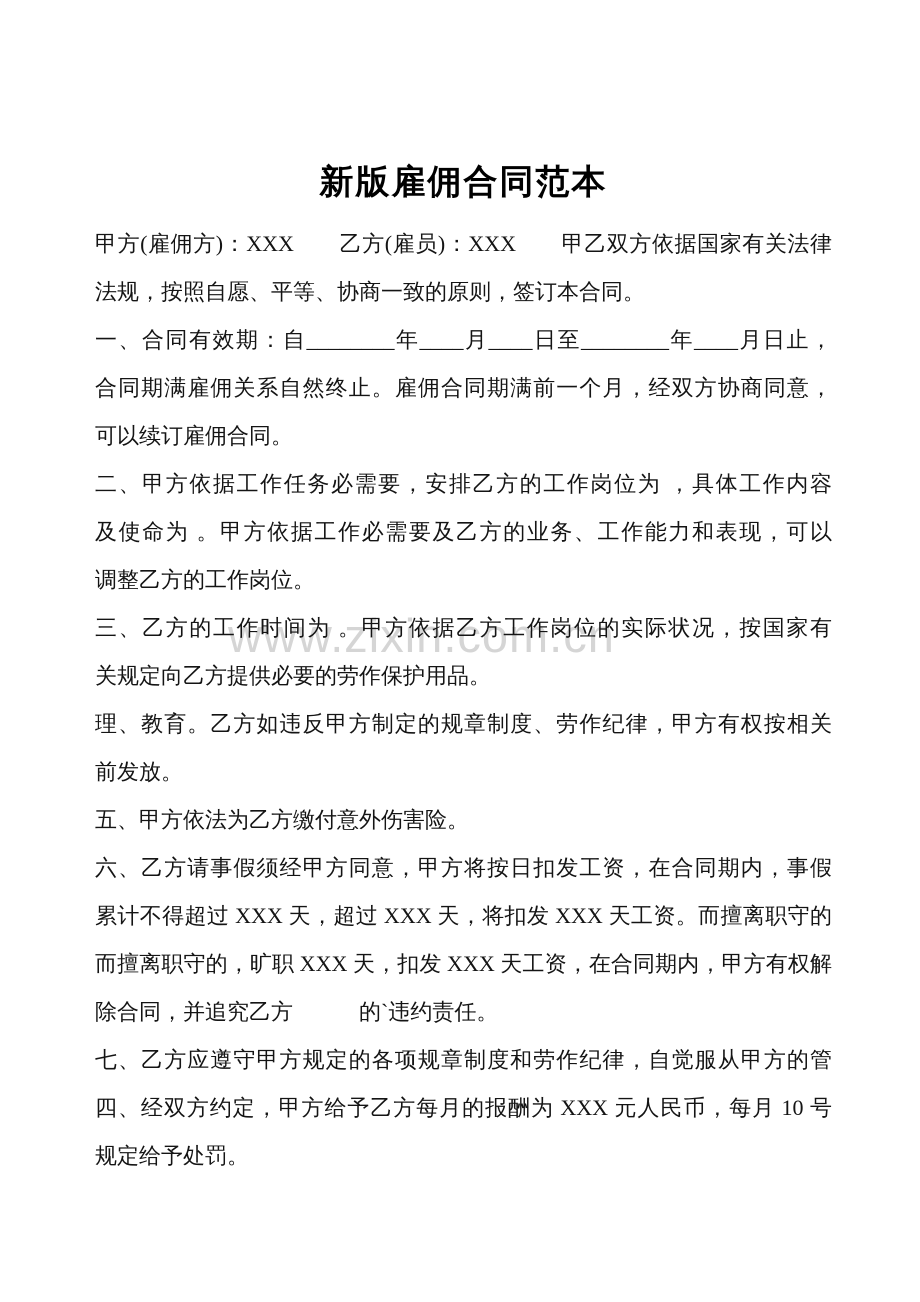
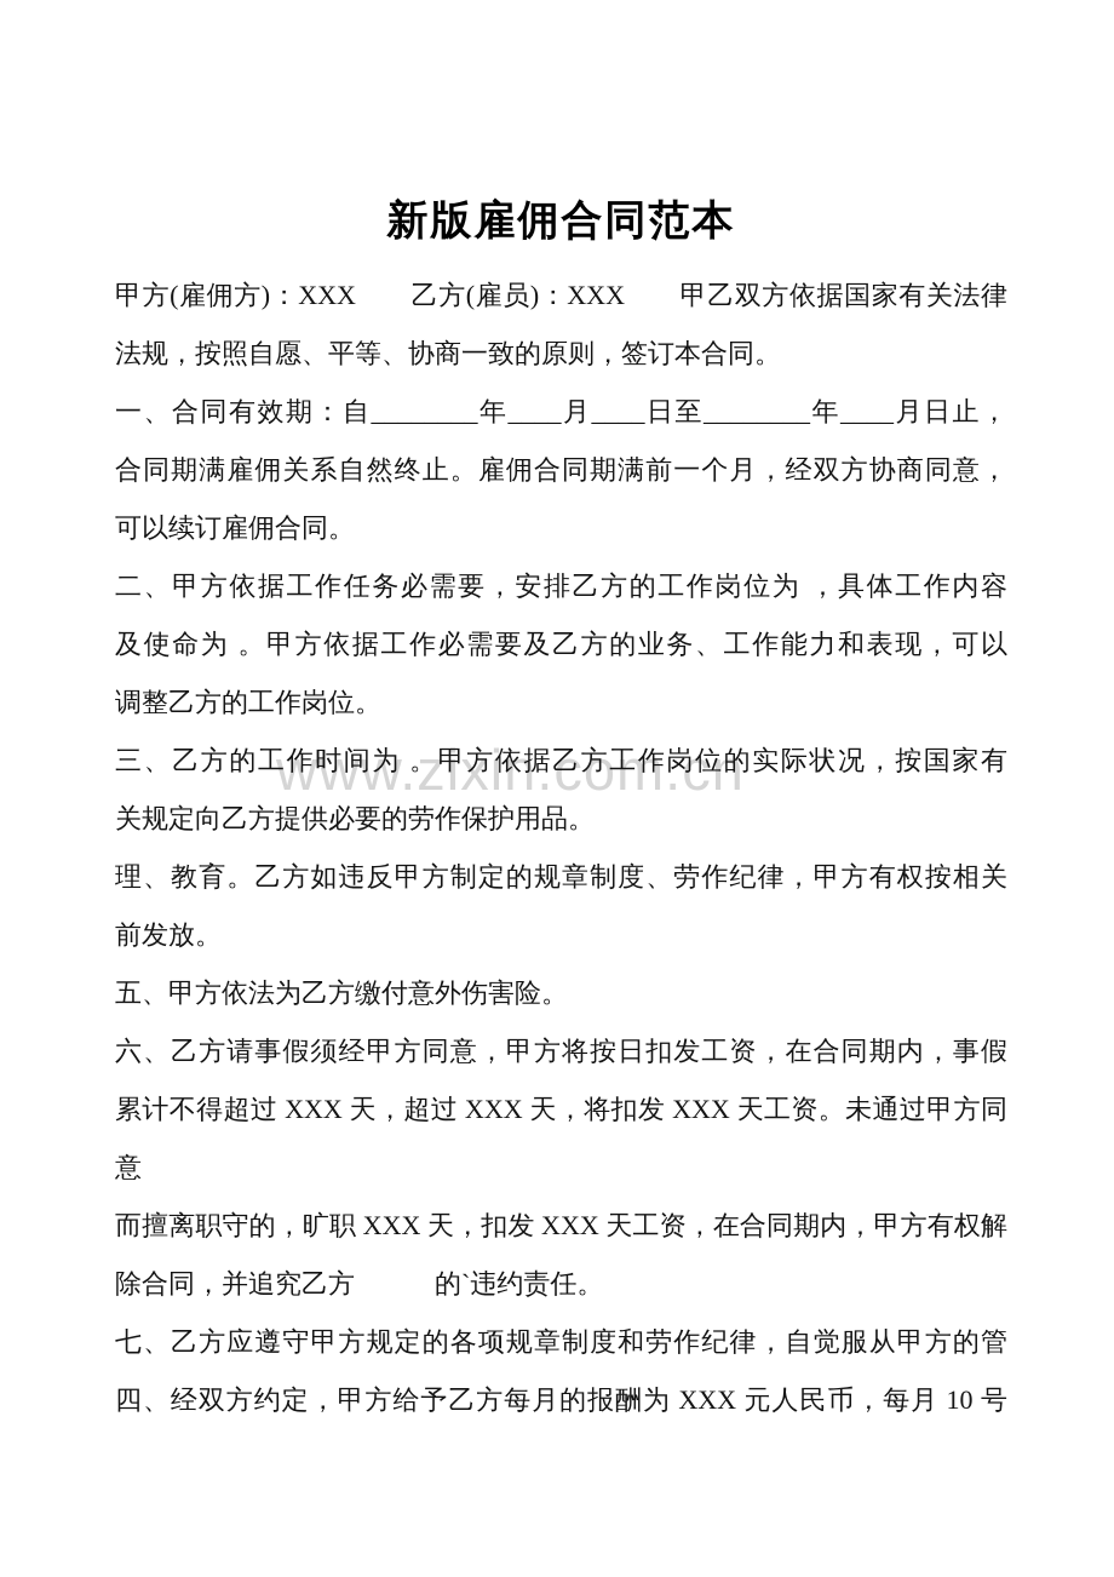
  www.zixin.com.cn
  新版雇佣合同范本
  甲方(雇佣方)：XXX 乙方(雇员)：XXX 甲乙双方依据国家有关法律
  法规，按照自愿、平等、协商一致的原则，签订本合同。
  一、合同有效期：自________年____月____日至________年____月日止，
  合同期满雇佣关系自然终止。雇佣合同期满前一个月，经双方协商同意，
  可以续订雇佣合同。
  二、甲方依据工作任务必需要，安排乙方的工作岗位为 ，具体工作内容
  及使命为 。甲方依据工作必需要及乙方的业务、工作能力和表现，可以
  调整乙方的工作岗位。
  三、乙方的工作时间为 。甲方依据乙方工作岗位的实际状况，按国家有
  关规定向乙方提供必要的劳作保护用品。
  理、教育。乙方如违反甲方制定的规章制度、劳作纪律，甲方有权按相关
  前发放。
  五、甲方依法为乙方缴付意外伤害险。
  六、乙方请事假须经甲方同意，甲方将按日扣发工资，在合同期内，事假
- 累计不得超过 XXX 天，超过 XXX 天，将扣发 XXX 天工资。而擅离职守的
+ 累计不得超过 XXX 天，超过 XXX 天，将扣发 XXX 天工资。未通过甲方同意
  而擅离职守的，旷职 XXX 天，扣发 XXX 天工资，在合同期内，甲方有权解
  除合同，并追究乙方 的`违约责任。
  七、乙方应遵守甲方规定的各项规章制度和劳作纪律，自觉服从甲方的管
  四、经双方约定，甲方给予乙方每月的报酬为 XXX 元人民币，每月 10 号
- 规定给予处罚。
